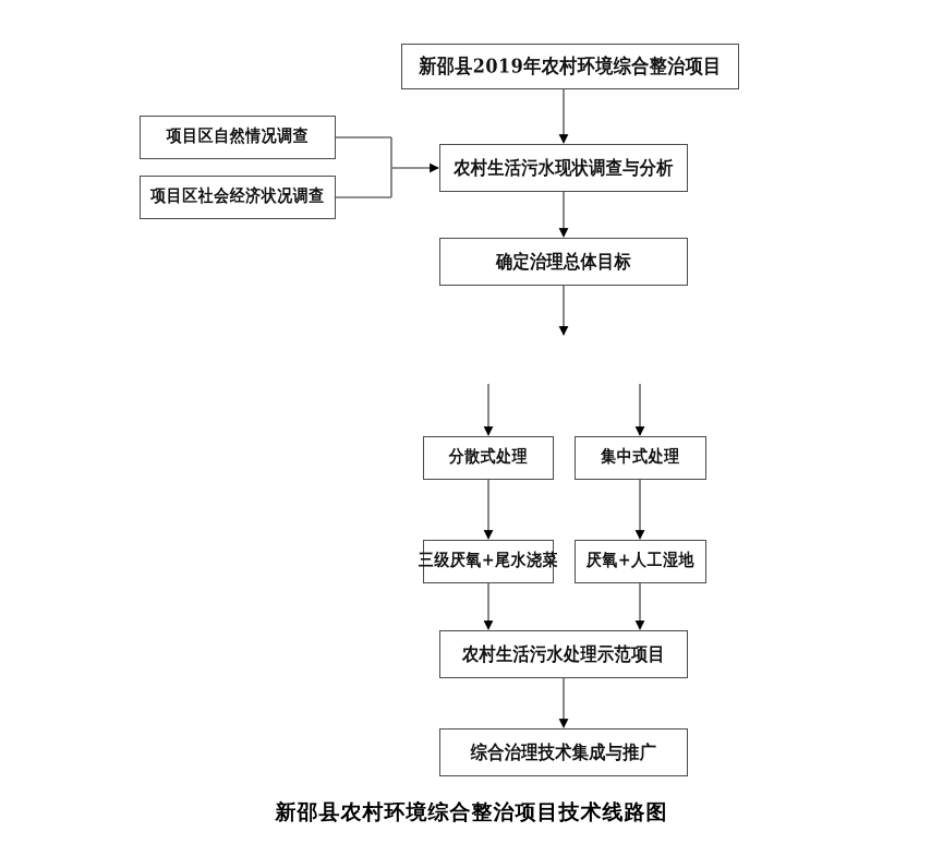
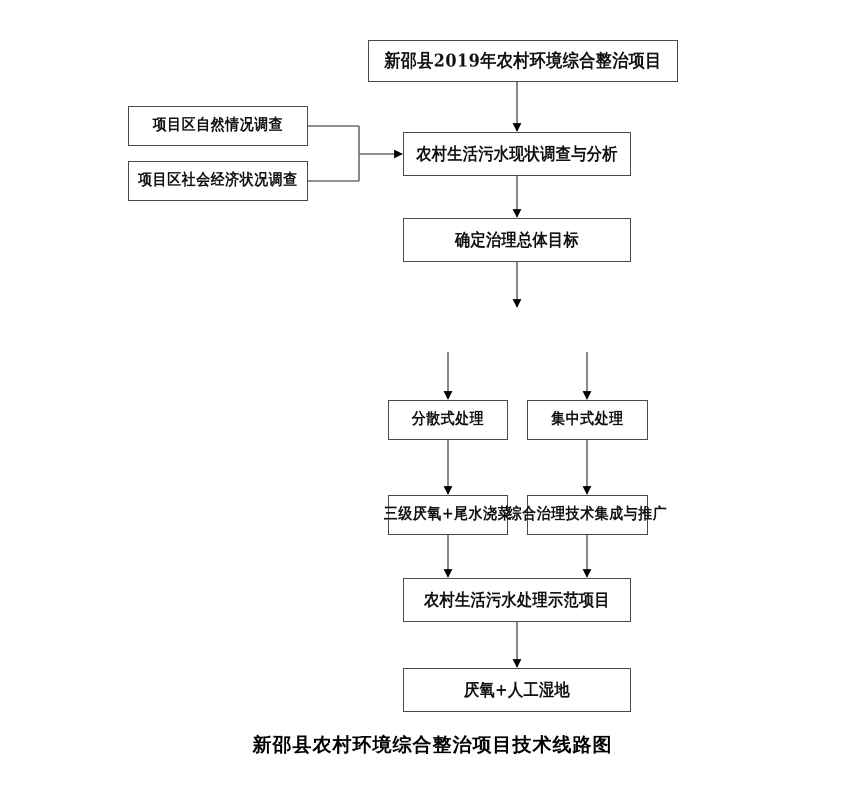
  新邵县2019年农村环境综合整治项目
  项目区自然情况调查
  项目区社会经济状况调查
  农村生活污水现状调查与分析
  确定治理总体目标
  分散式处理
  集中式处理
  三级厌氧+尾水浇菜
- 厌氧+人工湿地
+ 综合治理技术集成与推广
  农村生活污水处理示范项目
- 综合治理技术集成与推广
+ 厌氧+人工湿地
  新邵县农村环境综合整治项目技术线路图
